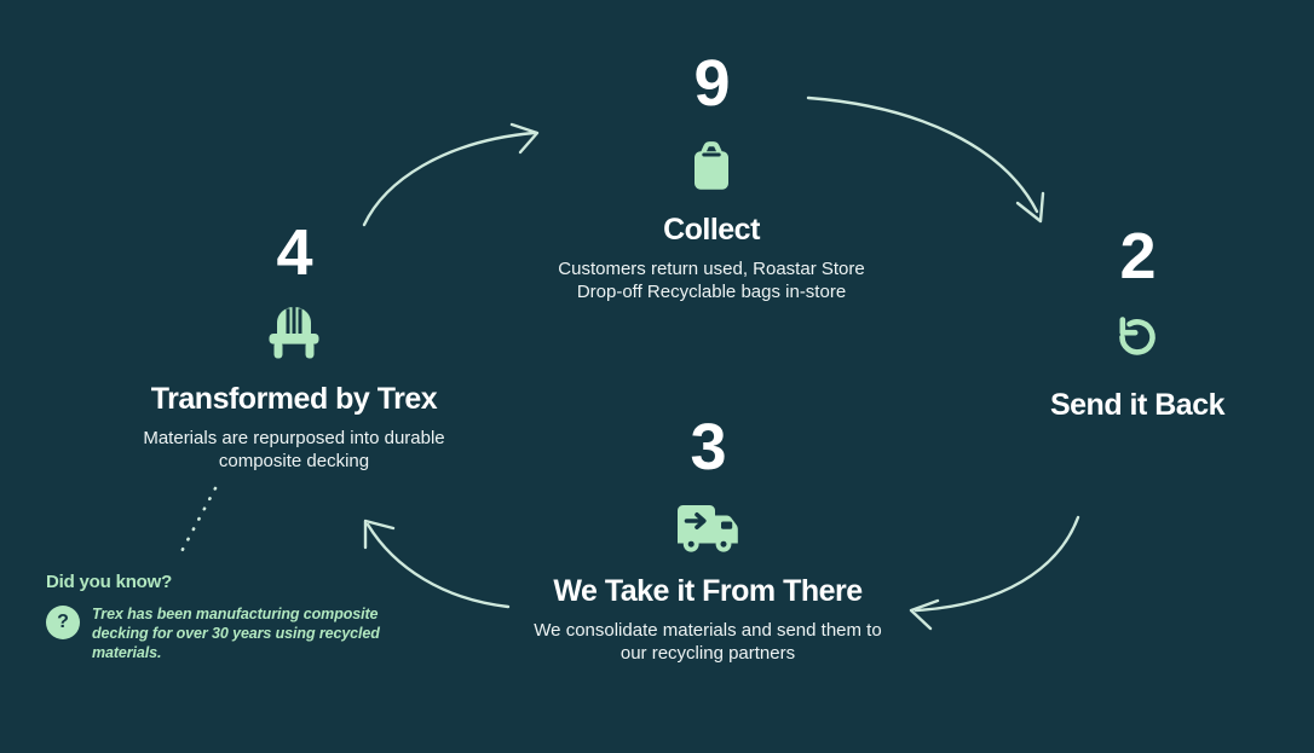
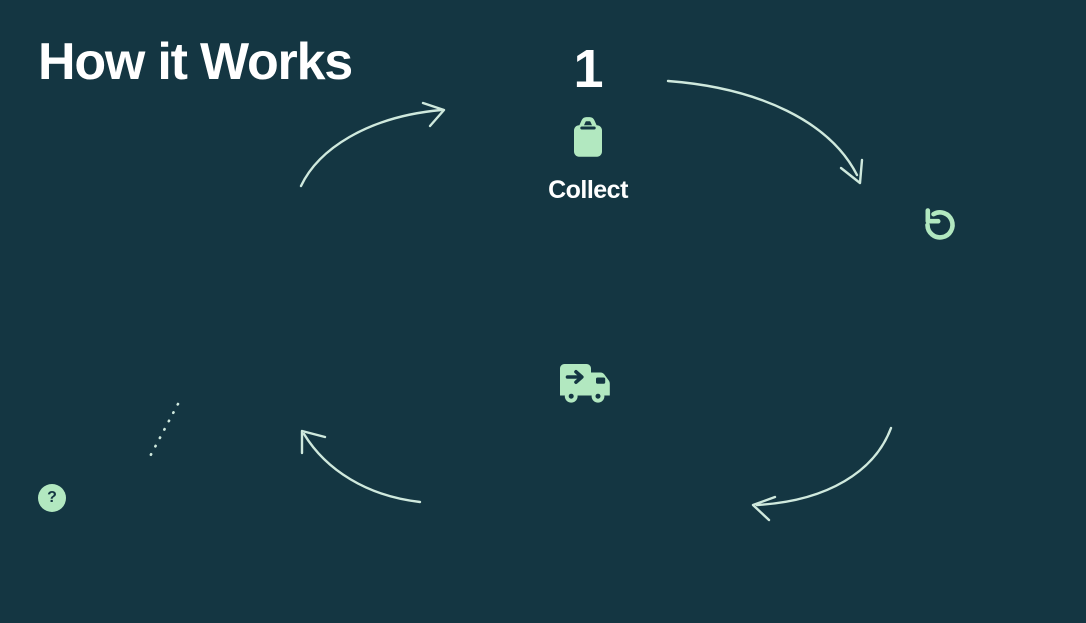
+ How it Works
- 9
+ 1
  Collect
- Customers return used, Roastar Store Drop-off Recyclable bags in-store
- 2
- Send it Back
- 3
- We Take it From There
- We consolidate materials and send them to our recycling partners
- 4
- Transformed by Trex
- Materials are repurposed into durable composite decking
- Did you know?
  ?
- Trex has been manufacturing composite decking for over 30 years using recycled materials.
